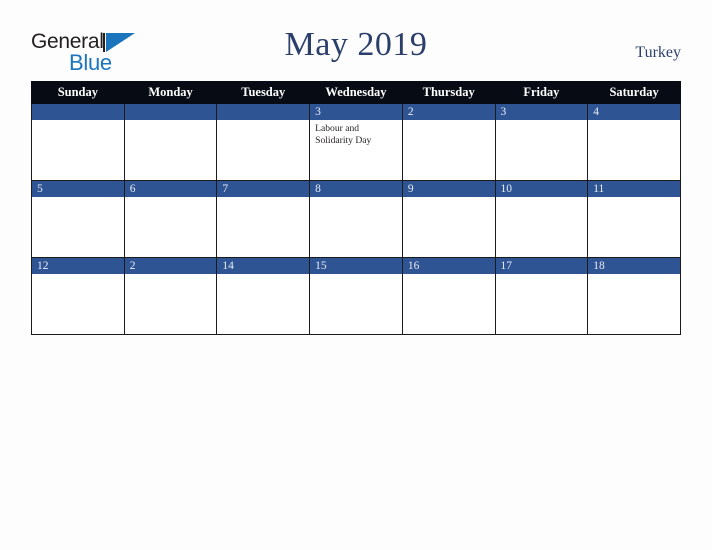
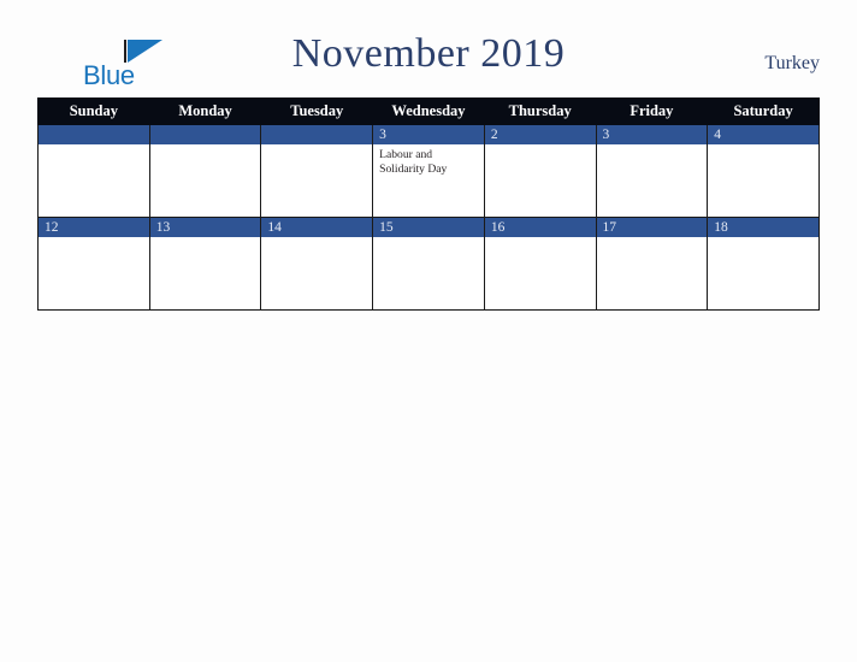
- General
  Blue
- May 2019
+ November 2019
  Turkey
  Sunday	Monday	Tuesday	Wednesday	Thursday	Friday	Saturday
  			3Labour and Solidarity Day	2	3	4
- 5	6	7	8	9	10	11
- 12	2	14	15	16	17	18
+ 12	13	14	15	16	17	18
